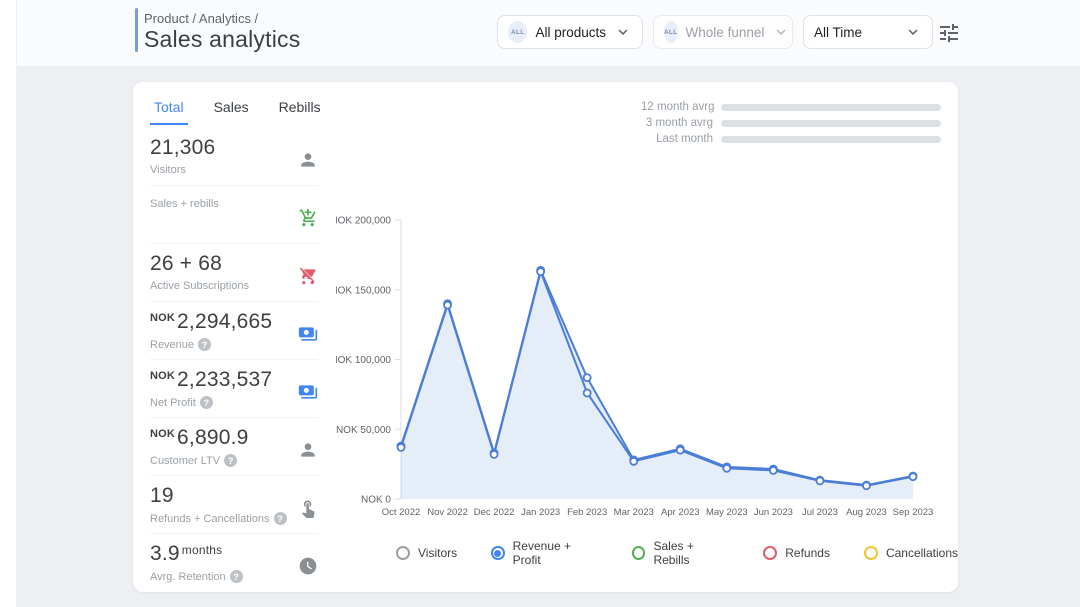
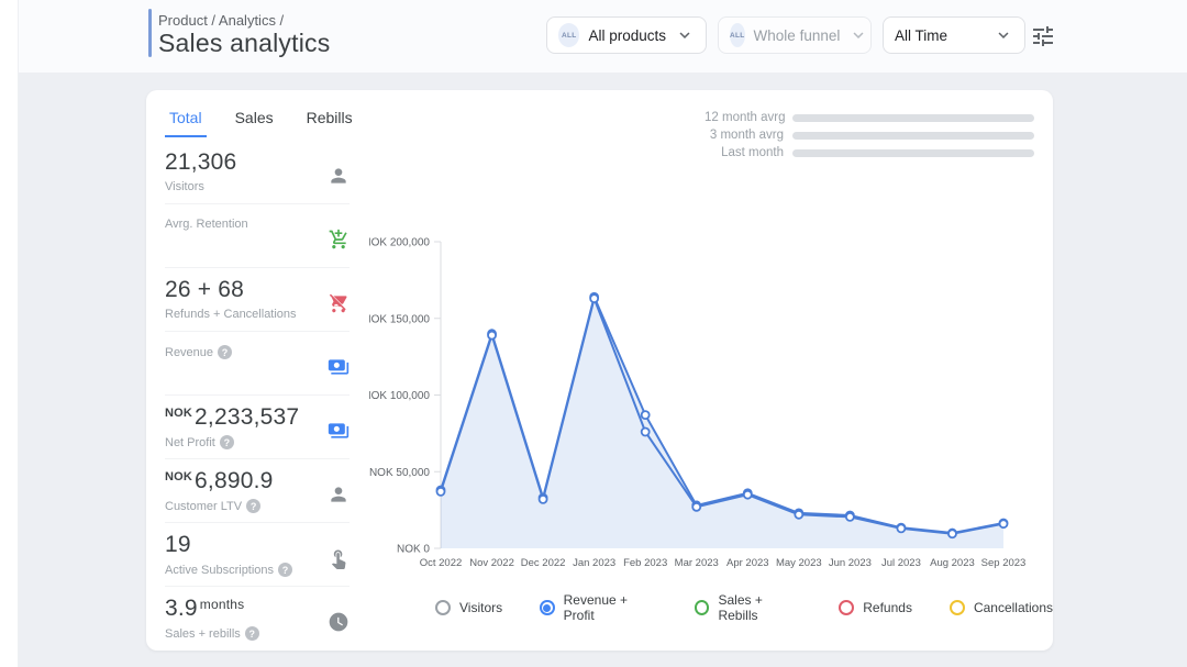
  Product / Analytics /
  Sales analytics
  All products
  Whole funnel
  All Time
  Total
  Sales
  Rebills
  21,306
  Visitors
- Sales + rebills
+ Avrg. Retention
  26 + 68
- Active Subscriptions
+ Refunds + Cancellations
- NOK 2,294,665
  Revenue
  ?
  NOK 2,233,537
  Net Profit
  ?
  NOK 6,890.9
  Customer LTV
  ?
  19
- Refunds + Cancellations
+ Active Subscriptions
  ?
  3.9 months
- Avrg. Retention
+ Sales + rebills
  ?
  12 month avrg
  3 month avrg
  Last month
  NOK 0
  NOK 50,000
  OK 100,000
  OK 150,000
  OK 200,000
  Oct 2022
  Nov 2022
  Dec 2022
  Jan 2023
  Feb 2023
  Mar 2023
  Apr 2023
  May 2023
  Jun 2023
  Jul 2023
  Aug 2023
  Sep 2023
  Visitors
  Revenue + Profit
  Sales + Rebills
  Refunds
  Cancellations
